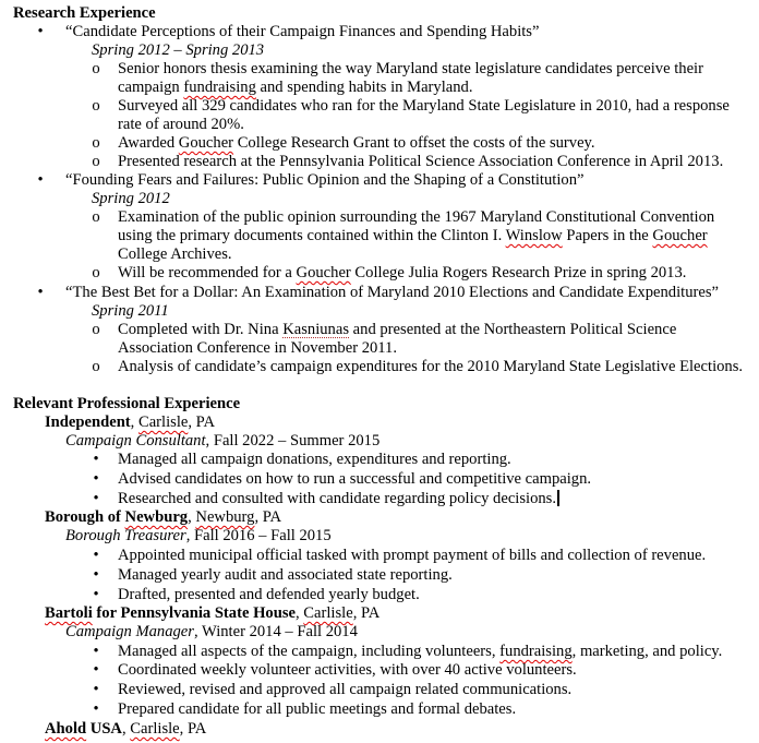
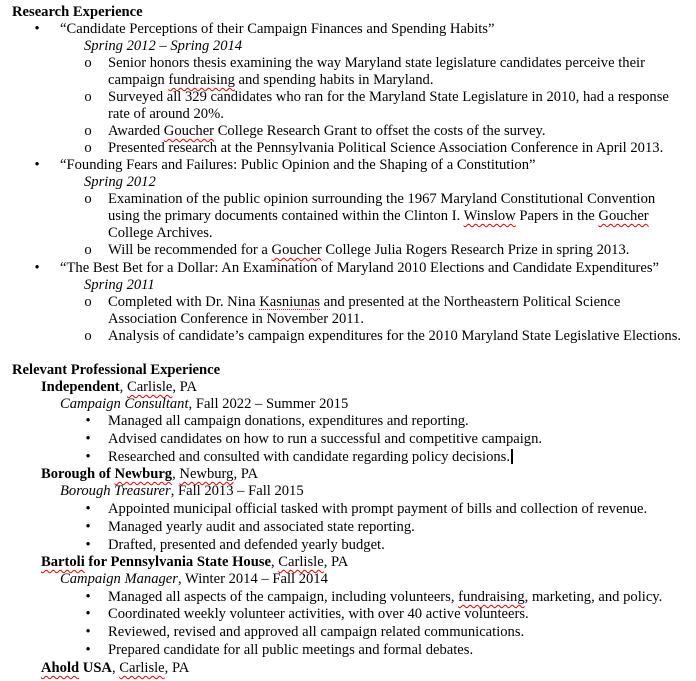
  Research Experience
  •
  “Candidate Perceptions of their Campaign Finances and Spending Habits”
- Spring 2012 – Spring 2013
+ Spring 2012 – Spring 2014
  o
  Senior honors thesis examining the way Maryland state legislature candidates perceive their
  campaign fundraising and spending habits in Maryland.
  o
  Surveyed all 329 candidates who ran for the Maryland State Legislature in 2010, had a response
  rate of around 20%.
  o
  Awarded Goucher College Research Grant to offset the costs of the survey.
  o
  Presented research at the Pennsylvania Political Science Association Conference in April 2013.
  •
  “Founding Fears and Failures: Public Opinion and the Shaping of a Constitution”
  Spring 2012
  o
  Examination of the public opinion surrounding the 1967 Maryland Constitutional Convention
  using the primary documents contained within the Clinton I. Winslow Papers in the Goucher
  College Archives.
  o
  Will be recommended for a Goucher College Julia Rogers Research Prize in spring 2013.
  •
  “The Best Bet for a Dollar: An Examination of Maryland 2010 Elections and Candidate Expenditures”
  Spring 2011
  o
  Completed with Dr. Nina Kasniunas and presented at the Northeastern Political Science
  Association Conference in November 2011.
  o
  Analysis of candidate’s campaign expenditures for the 2010 Maryland State Legislative Elections.
  Relevant Professional Experience
  Independent, Carlisle, PA
  Campaign Consultant, Fall 2022 – Summer 2015
  •
  Managed all campaign donations, expenditures and reporting.
  •
  Advised candidates on how to run a successful and competitive campaign.
  •
  Researched and consulted with candidate regarding policy decisions.
  Borough of Newburg, Newburg, PA
- Borough Treasurer, Fall 2016 – Fall 2015
+ Borough Treasurer, Fall 2013 – Fall 2015
  •
  Appointed municipal official tasked with prompt payment of bills and collection of revenue.
  •
  Managed yearly audit and associated state reporting.
  •
  Drafted, presented and defended yearly budget.
  Bartoli for Pennsylvania State House, Carlisle, PA
  Campaign Manager, Winter 2014 – Fall 2014
  •
  Managed all aspects of the campaign, including volunteers, fundraising, marketing, and policy.
  •
  Coordinated weekly volunteer activities, with over 40 active volunteers.
  •
  Reviewed, revised and approved all campaign related communications.
  •
  Prepared candidate for all public meetings and formal debates.
  Ahold USA, Carlisle, PA
